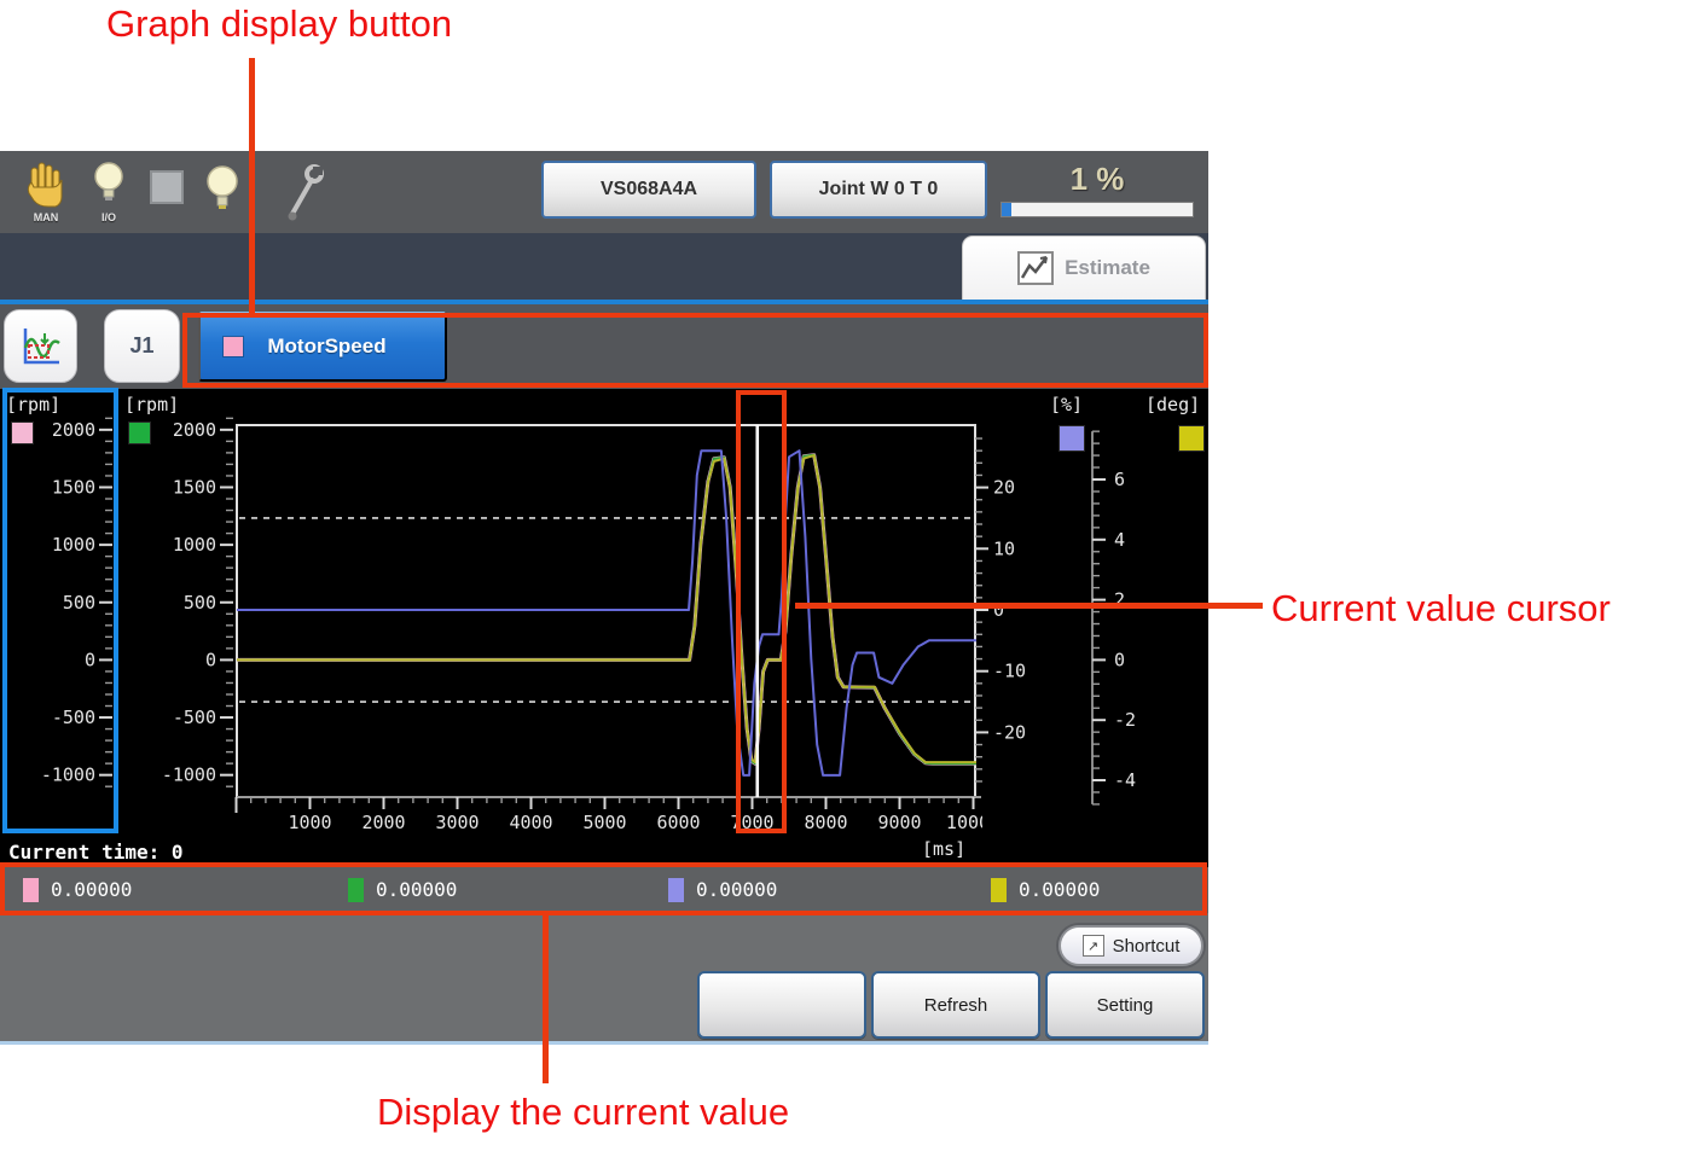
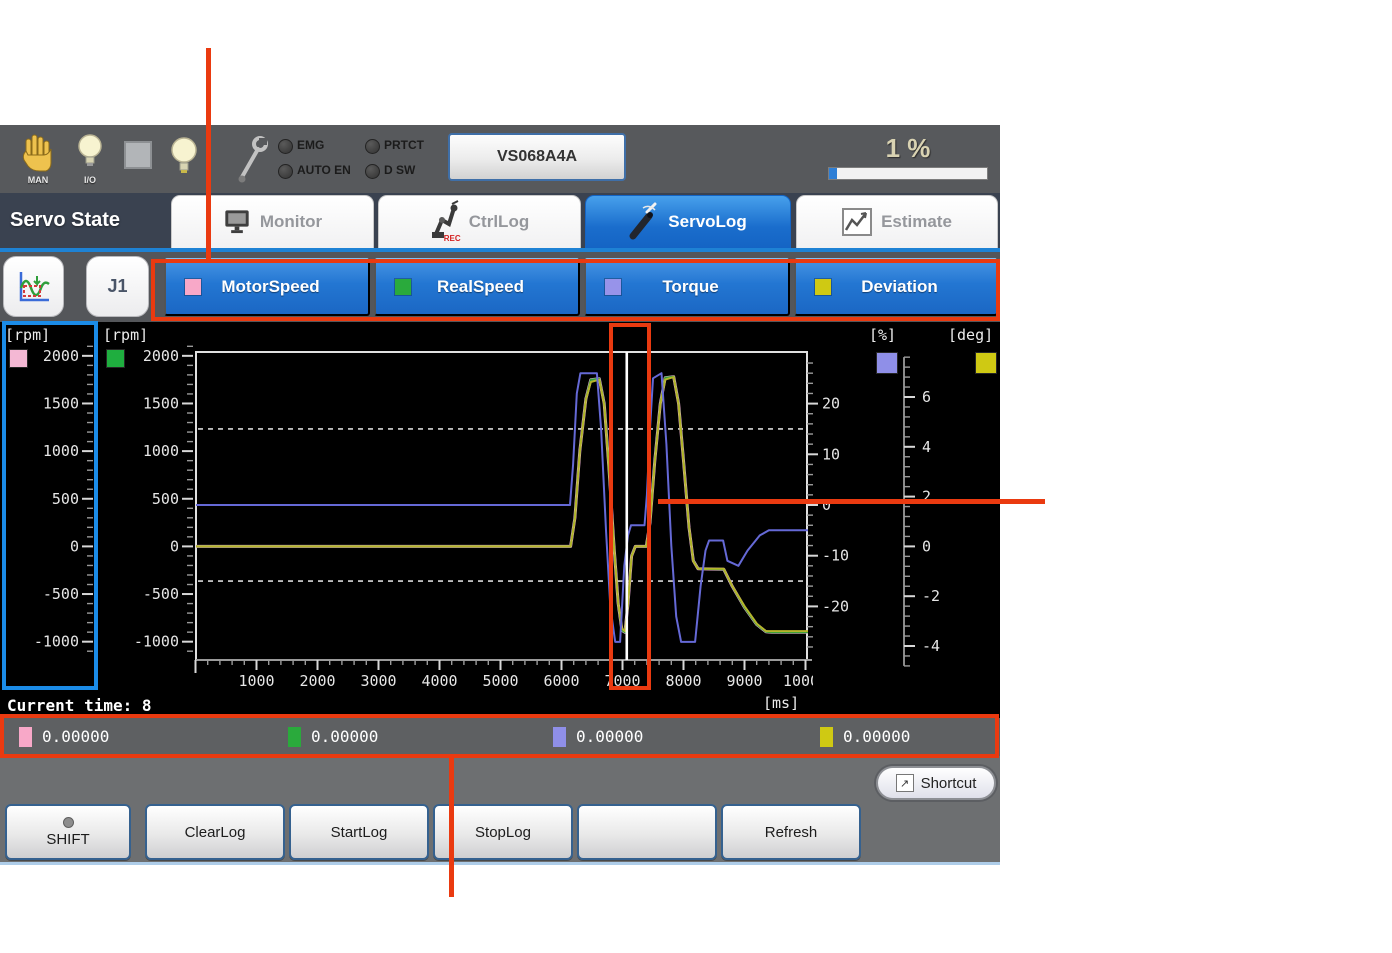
- Graph display button
- Current value cursor
- Display the current value
  MAN
  I/O
+ EMG
+ AUTO EN
+ PRTCT
+ D SW
  VS068A4A
- Joint W 0 T 0
  1 %
+ Servo State
+ Monitor
+ REC
+ CtrlLog
+ ServoLog
  Estimate
  J1
  MotorSpeed
+ RealSpeed
+ Torque
+ Deviation
  2000
  1500
  1000
  500
  0
  -500
  -1000
  2000
  1500
  1000
  500
  0
  -500
  -1000
  20
  10
  0
  -10
  -20
  6
  4
  2
  0
  -2
  -4
  1000
  2000
  3000
  4000
  5000
  6000
  7000
  8000
  9000
  [rpm]
  [rpm]
  [%]
  [deg]
- Current time: 0
+ Current time: 8
  [ms]
  0.00000
  0.00000
  0.00000
  0.00000
  ↗
  Shortcut
+ SHIFT
+ ClearLog
+ StartLog
+ StopLog
  Refresh
- Setting
